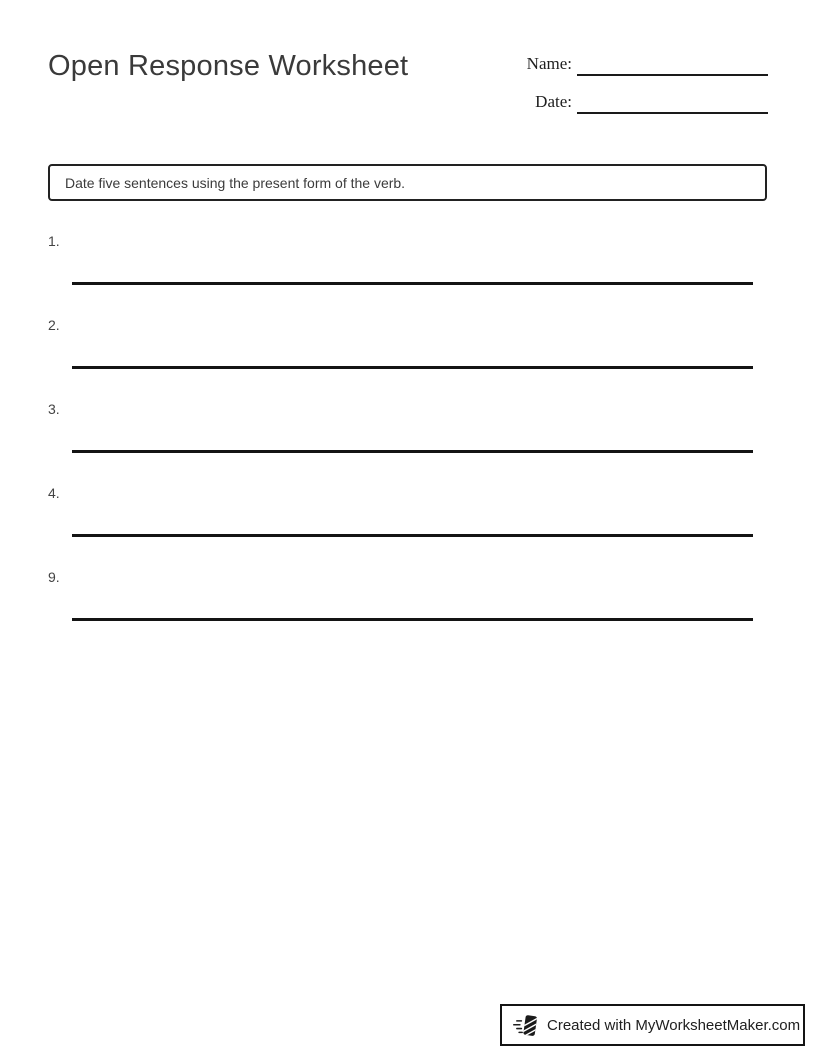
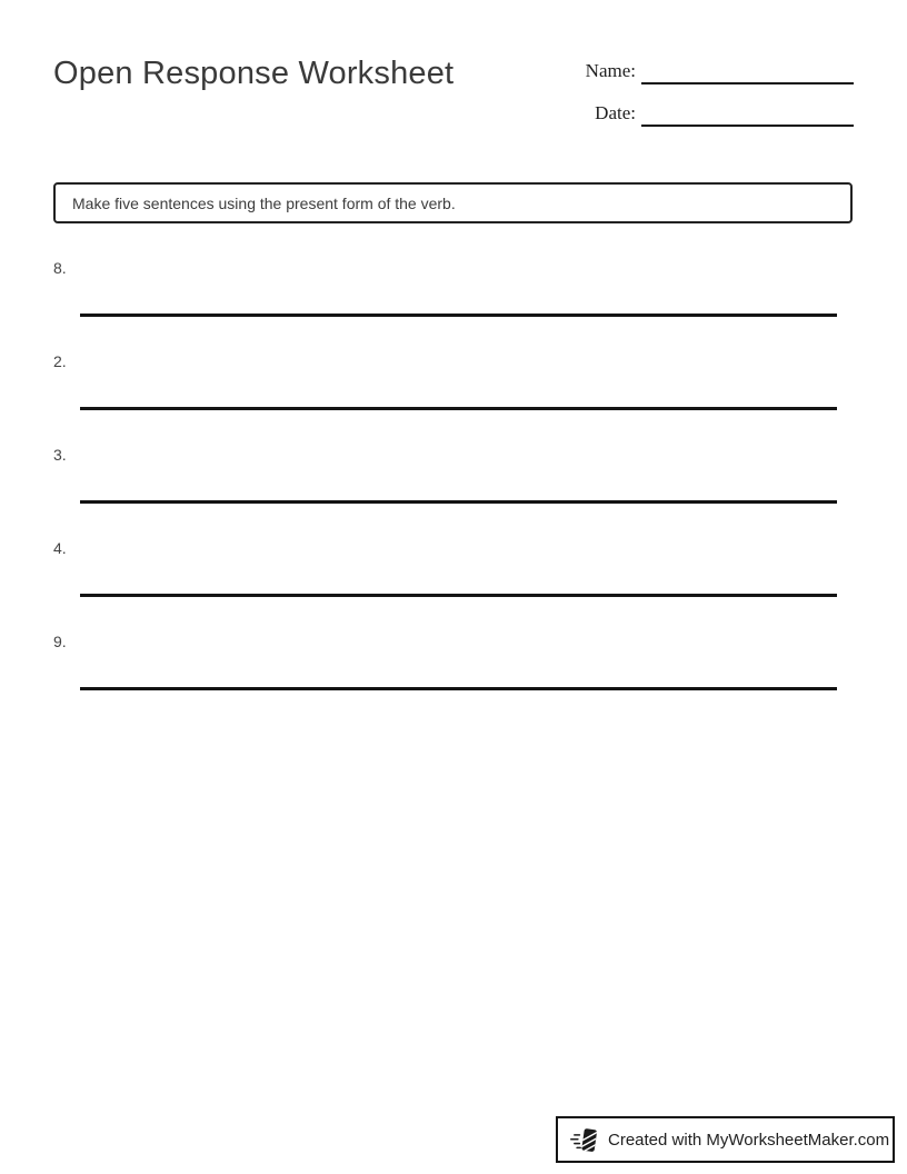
  Open Response Worksheet
  Name:
  Date:
- Date five sentences using the present form of the verb.
+ Make five sentences using the present form of the verb.
- 1.
+ 8.
  2.
  3.
  4.
  9.
  Created with MyWorksheetMaker.com
